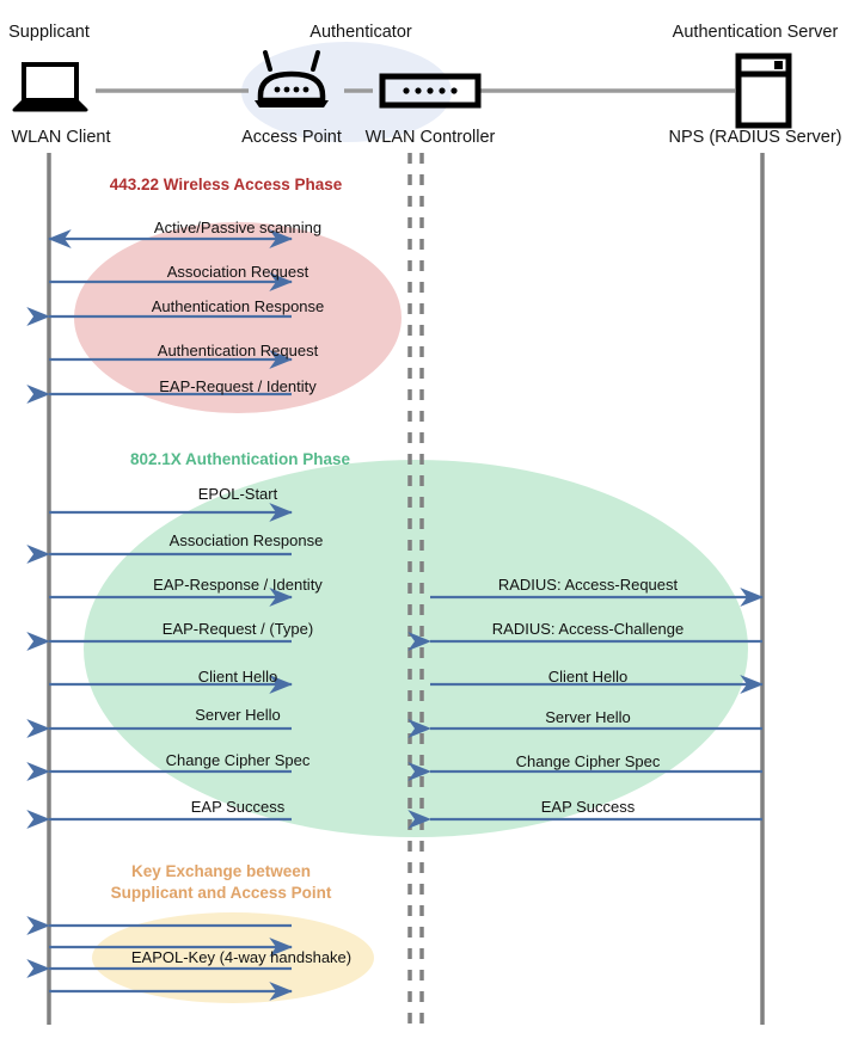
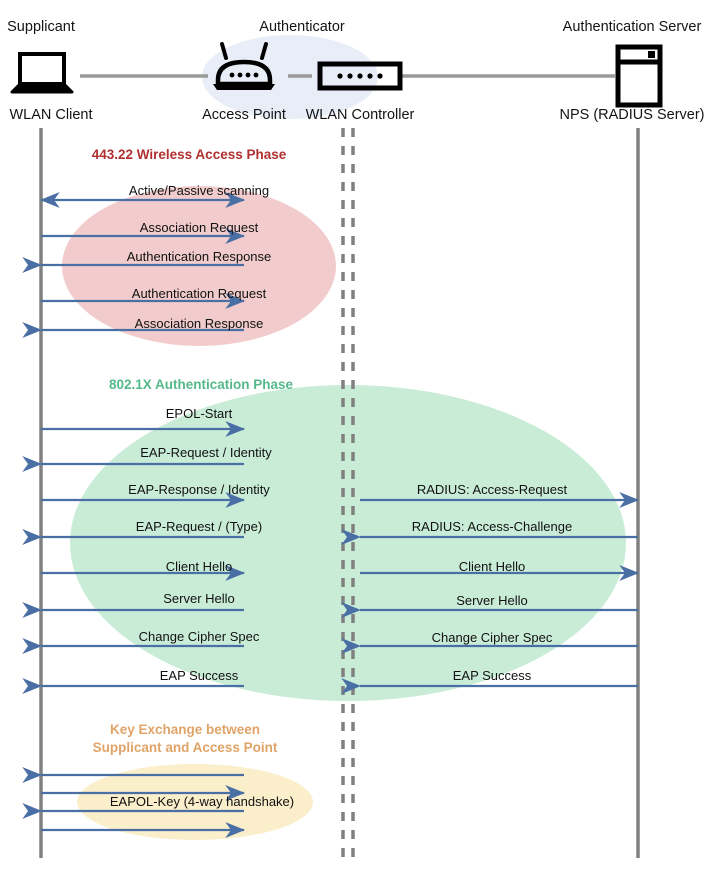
  Supplicant
  Authenticator
  Authentication Server
  WLAN Client
  Access Point
  WLAN Controller
  NPS (RADIUS Server)
  443.22 Wireless Access Phase
  802.1X Authentication Phase
  Key Exchange between
  Supplicant and Access Point
  Active/Passive scanning
  Association Request
  Authentication Response
  Authentication Request
- EAP-Request / Identity
+ Association Response
  EPOL-Start
- Association Response
+ EAP-Request / Identity
  EAP-Response / Identity
  EAP-Request / (Type)
  Client Hello
  Server Hello
  Change Cipher Spec
  EAP Success
  RADIUS: Access-Request
  RADIUS: Access-Challenge
  Client Hello
  Server Hello
  Change Cipher Spec
  EAP Success
  EAPOL-Key (4-way handshake)
